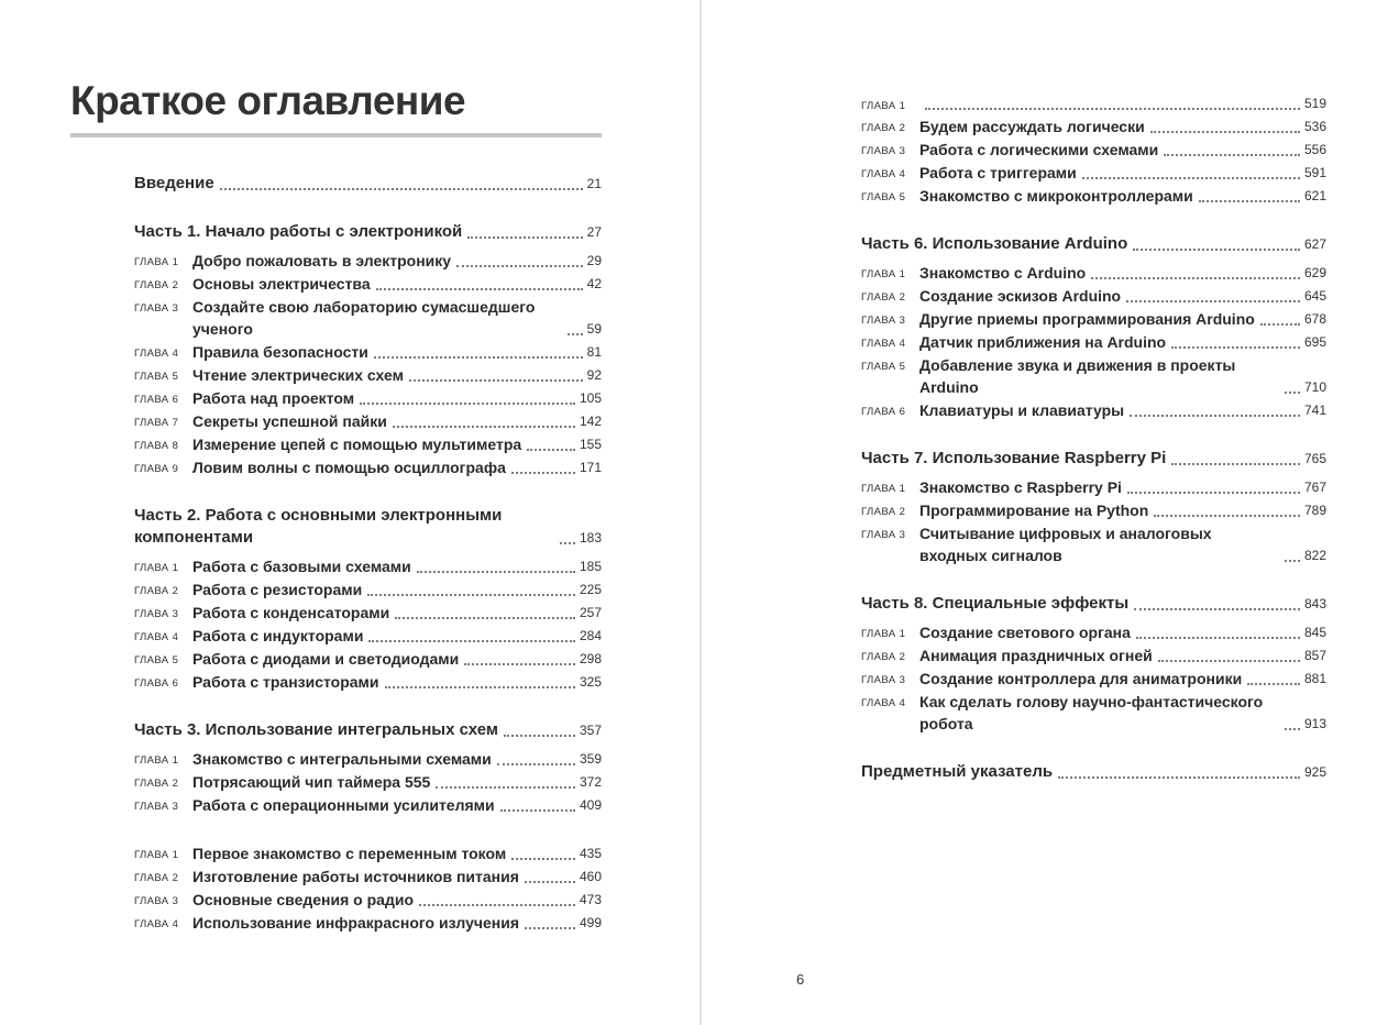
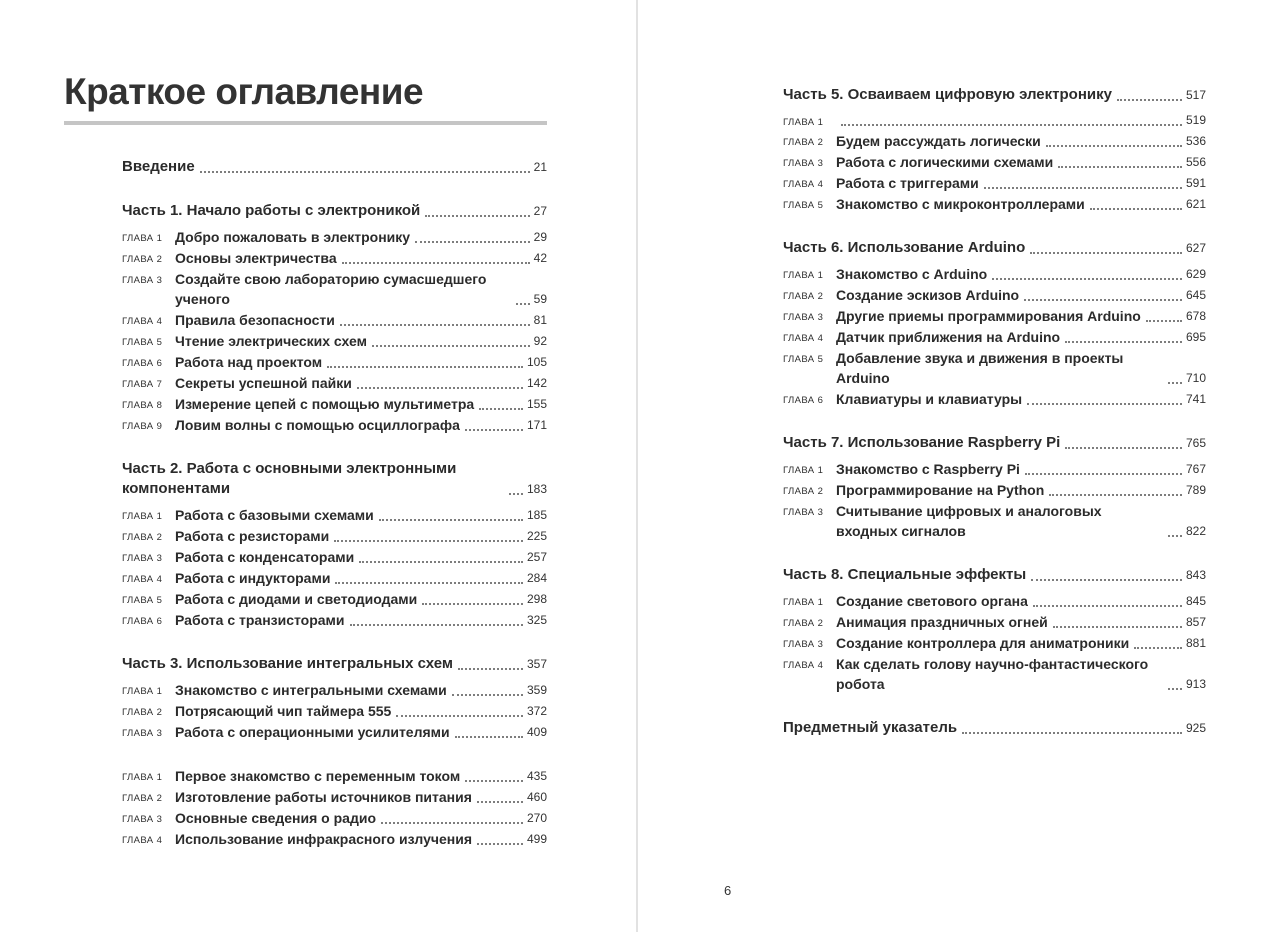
  Краткое оглавление
  Введение
  21
  Часть 1. Начало работы с электроникой
  27
  ГЛАВА 1
  Добро пожаловать в электронику
  29
  ГЛАВА 2
  Основы электричества
  42
  ГЛАВА 3
  Создайте свою лабораторию сумасшедшего ученого
  59
  ГЛАВА 4
  Правила безопасности
  81
  ГЛАВА 5
  Чтение электрических схем
  92
  ГЛАВА 6
  Работа над проектом
  105
  ГЛАВА 7
  Секреты успешной пайки
  142
  ГЛАВА 8
  Измерение цепей с помощью мультиметра
  155
  ГЛАВА 9
  Ловим волны с помощью осциллографа
  171
  Часть 2. Работа с основными электронными компонентами
  183
  ГЛАВА 1
  Работа с базовыми схемами
  185
  ГЛАВА 2
  Работа с резисторами
  225
  ГЛАВА 3
  Работа с конденсаторами
  257
  ГЛАВА 4
  Работа с индукторами
  284
  ГЛАВА 5
  Работа с диодами и светодиодами
  298
  ГЛАВА 6
  Работа с транзисторами
  325
  Часть 3. Использование интегральных схем
  357
  ГЛАВА 1
  Знакомство с интегральными схемами
  359
  ГЛАВА 2
  Потрясающий чип таймера 555
  372
  ГЛАВА 3
  Работа с операционными усилителями
  409
  ГЛАВА 1
  Первое знакомство с переменным током
  435
  ГЛАВА 2
  Изготовление работы источников питания
  460
  ГЛАВА 3
  Основные сведения о радио
- 473
+ 270
  ГЛАВА 4
  Использование инфракрасного излучения
  499
+ Часть 5. Осваиваем цифровую электронику
+ 517
  ГЛАВА 1
  519
  ГЛАВА 2
  Будем рассуждать логически
  536
  ГЛАВА 3
  Работа с логическими схемами
  556
  ГЛАВА 4
  Работа с триггерами
  591
  ГЛАВА 5
  Знакомство с микроконтроллерами
  621
  Часть 6. Использование Arduino
  627
  ГЛАВА 1
  Знакомство с Arduino
  629
  ГЛАВА 2
  Создание эскизов Arduino
  645
  ГЛАВА 3
  Другие приемы программирования Arduino
  678
  ГЛАВА 4
  Датчик приближения на Arduino
  695
  ГЛАВА 5
  Добавление звука и движения в проекты Arduino
  710
  ГЛАВА 6
  Клавиатуры и клавиатуры
  741
  Часть 7. Использование Raspberry Pi
  765
  ГЛАВА 1
  Знакомство с Raspberry Pi
  767
  ГЛАВА 2
  Программирование на Python
  789
  ГЛАВА 3
  Считывание цифровых и аналоговых входных сигналов
  822
  Часть 8. Специальные эффекты
  843
  ГЛАВА 1
  Создание светового органа
  845
  ГЛАВА 2
  Анимация праздничных огней
  857
  ГЛАВА 3
  Создание контроллера для аниматроники
  881
  ГЛАВА 4
  Как сделать голову научно-фантастического робота
  913
  Предметный указатель
  925
  6
